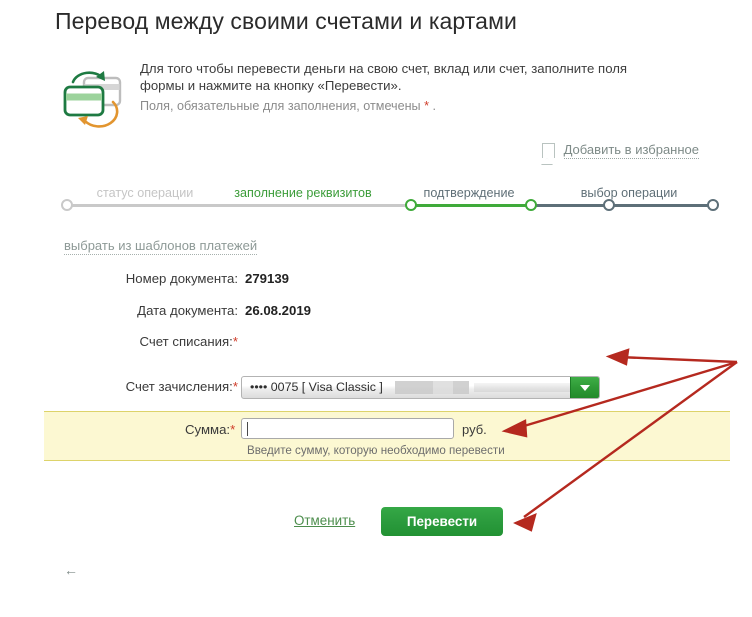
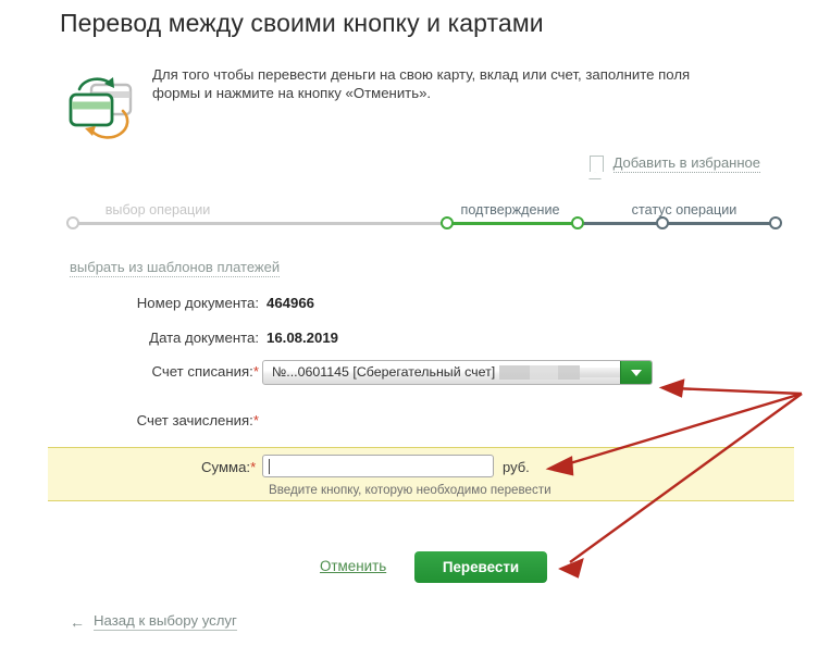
- Перевод между своими счетами и картами
+ Перевод между своими кнопку и картами
- Для того чтобы перевести деньги на свою счет, вклад или счет, заполните поля
+ Для того чтобы перевести деньги на свою карту, вклад или счет, заполните поля
- формы и нажмите на кнопку «Перевести».
+ формы и нажмите на кнопку «Отменить».
- Поля, обязательные для заполнения, отмечены * .
  Добавить в избранное
- статус операции
+ выбор операции
- заполнение реквизитов
  подтверждение
- выбор операции
+ статус операции
  выбрать из шаблонов платежей
  Номер документа:
- 279139
+ 464966
  Дата документа:
- 26.08.2019
+ 16.08.2019
  Счет списания:*
+ №...0601145 [Сберегательный счет]
  Счет зачисления:*
- •••• 0075 [ Visa Classic ]
  Сумма:*
  руб.
- Введите сумму, которую необходимо перевести
+ Введите кнопку, которую необходимо перевести
  Отменить
  Перевести
  ←
+ Назад к выбору услуг
